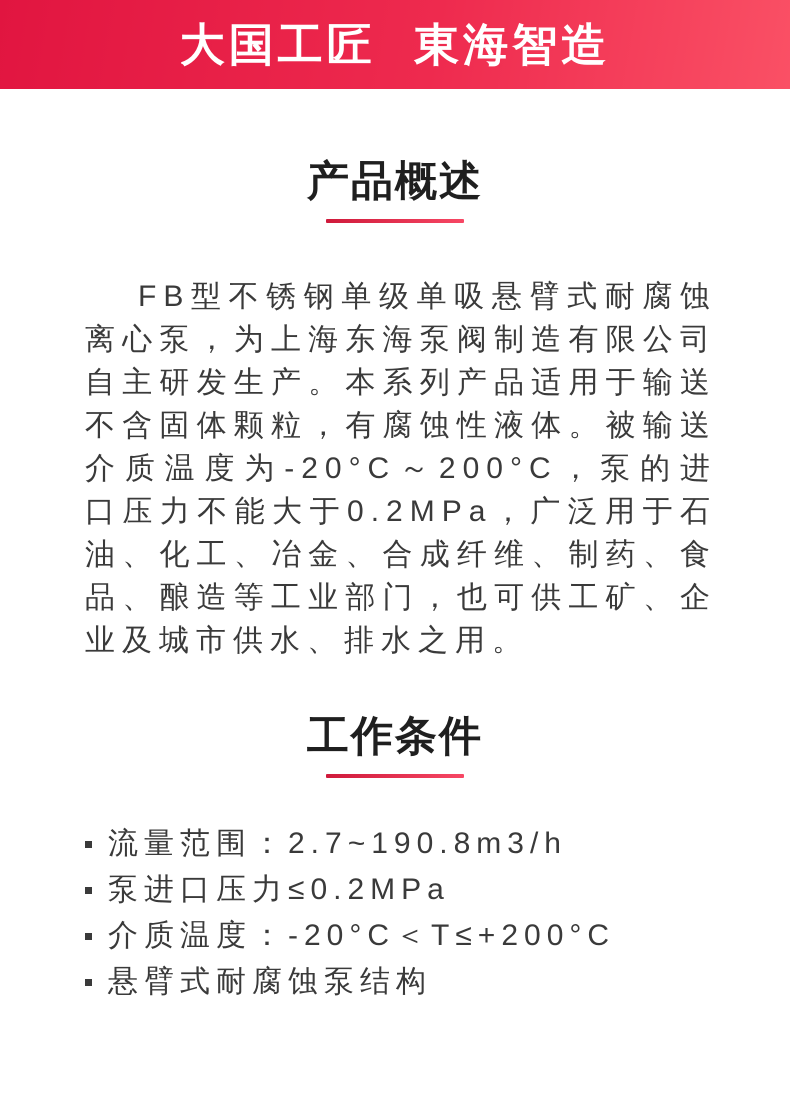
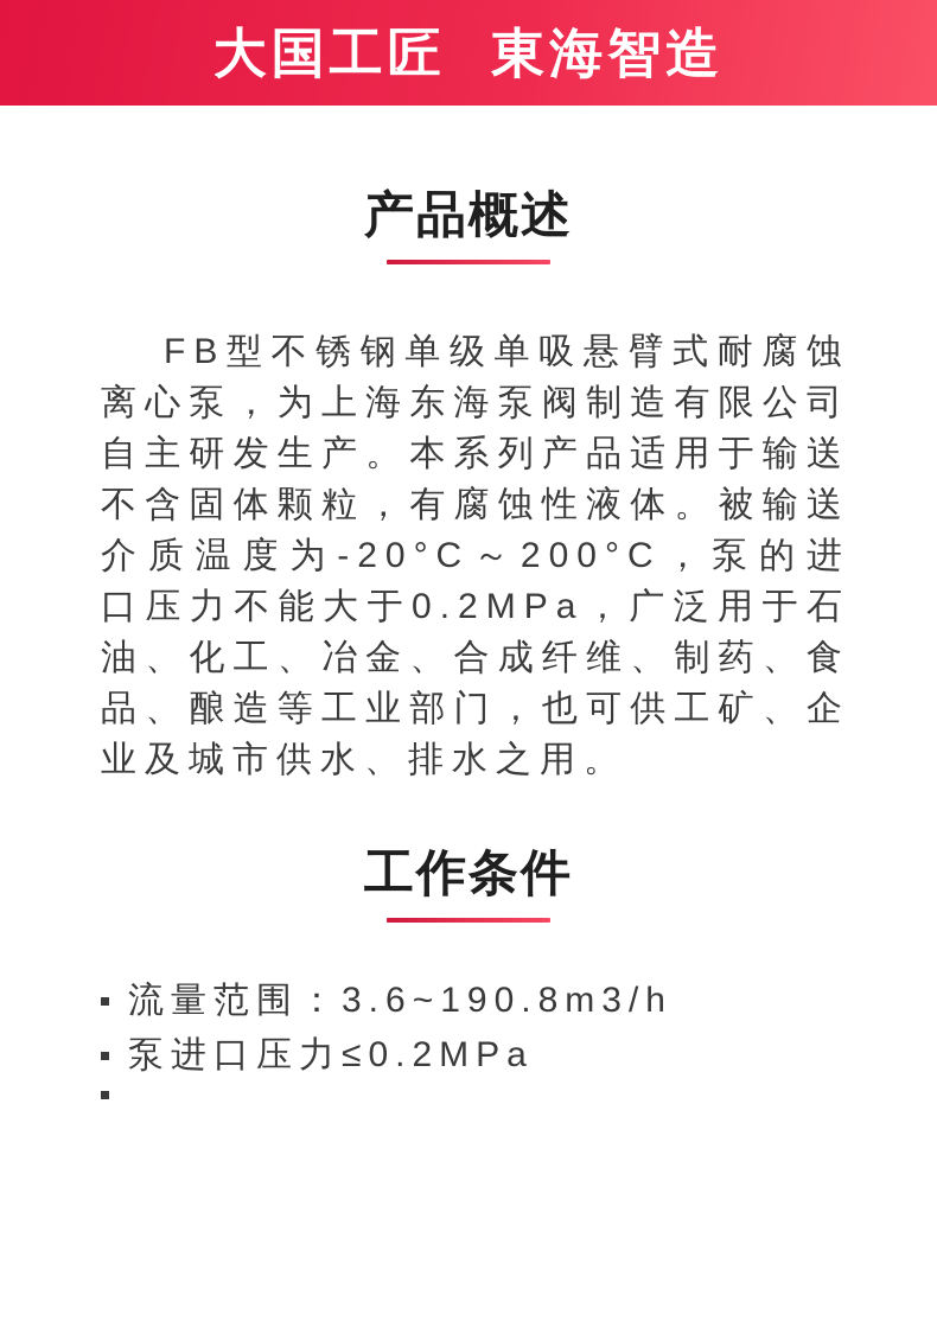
  大国工匠 東海智造
  产品概述
  FB型不锈钢单级单吸悬臂式耐腐蚀离心泵，为上海东海泵阀制造有限公司自主研发生产。本系列产品适用于输送不含固体颗粒，有腐蚀性液体。被输送介质温度为-20°C～200°C，泵的进口压力不能大于0.2MPa，广泛用于石油、化工、冶金、合成纤维、制药、食品、酿造等工业部门，也可供工矿、企业及城市供水、排水之用。
  工作条件
- 流量范围：2.7~190.8m3/h
+ 流量范围：3.6~190.8m3/h
  泵进口压力≤0.2MPa
- 介质温度：-20°C＜T≤+200°C
- 悬臂式耐腐蚀泵结构
